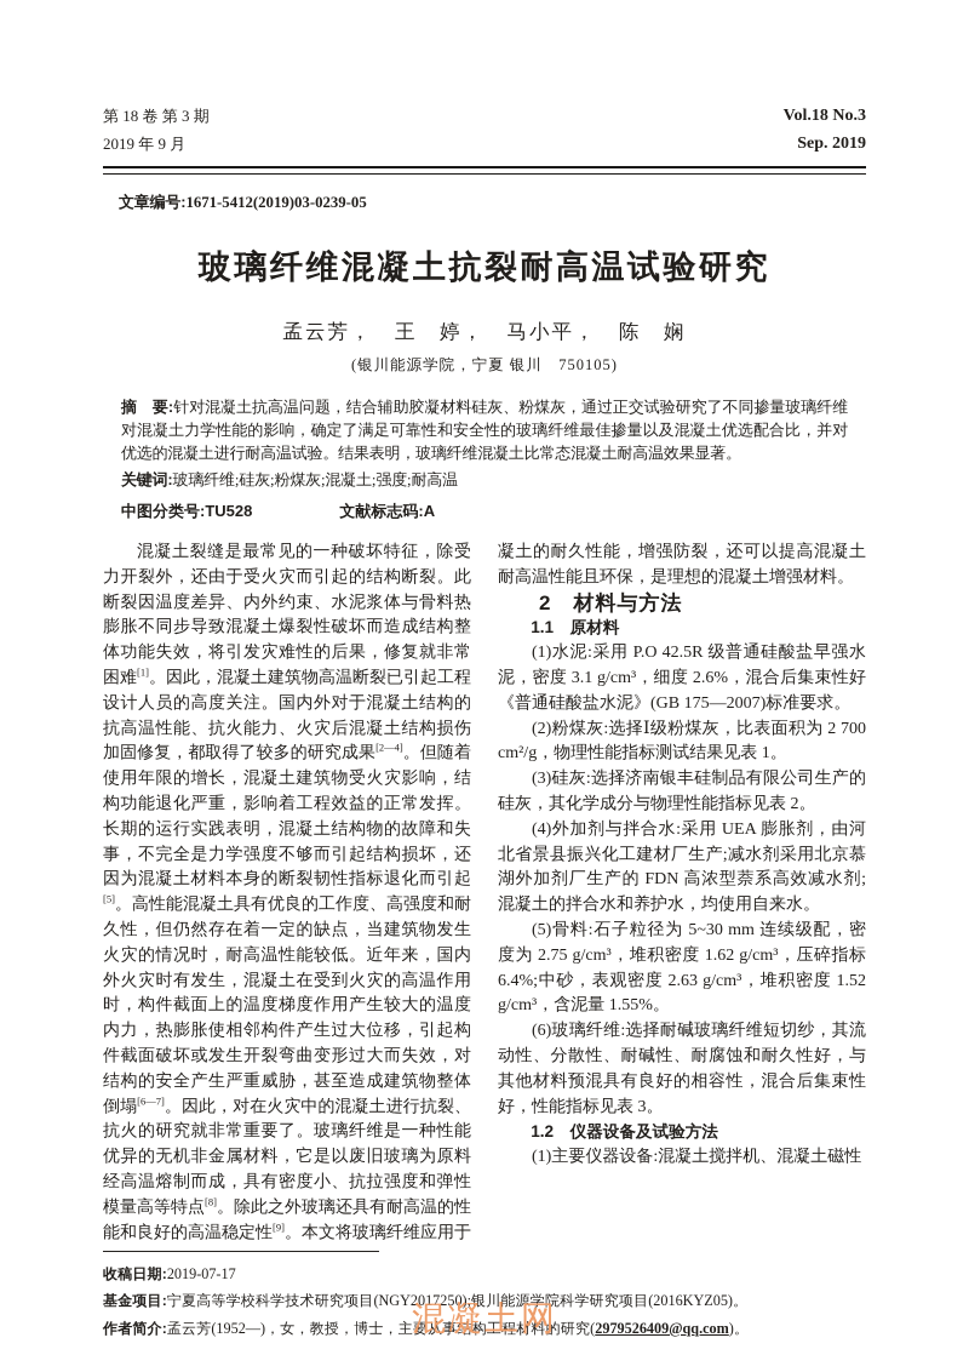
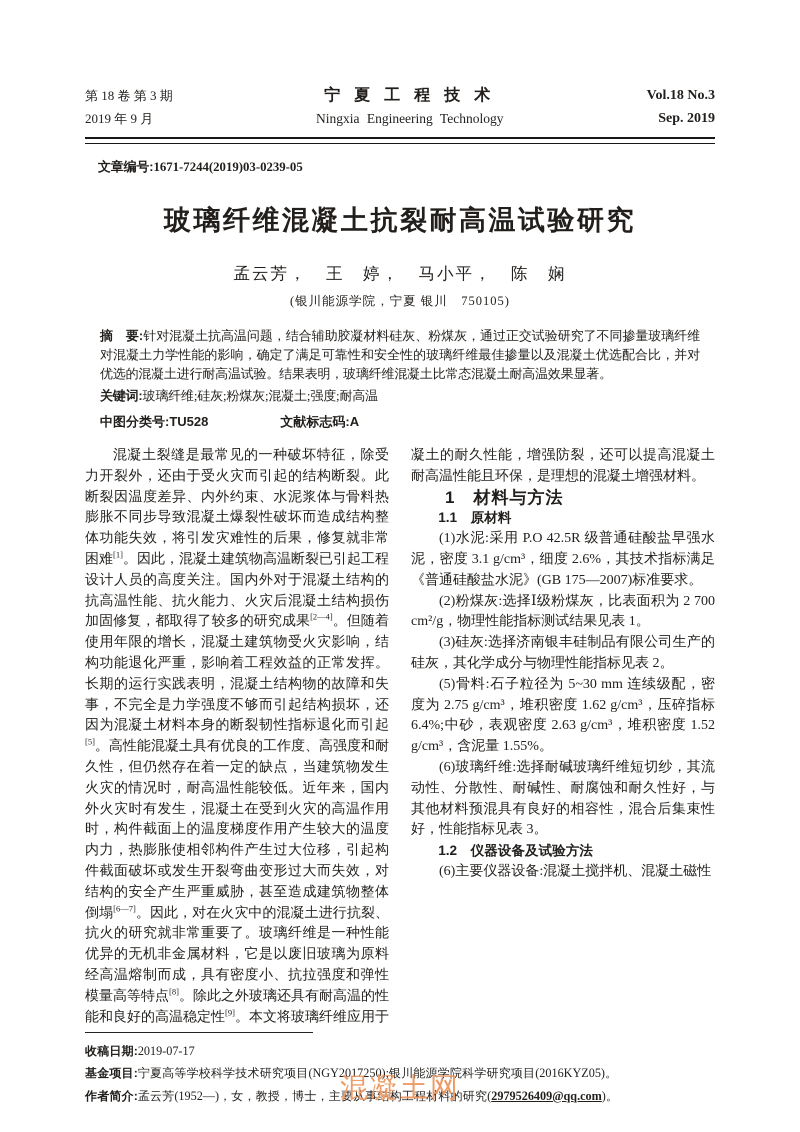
  第 18 卷 第 3 期
  2019 年 9 月
+ 宁 夏 工 程 技 术
+ Ningxia Engineering Technology
  Vol.18 No.3
  Sep. 2019
- 文章编号:1671-5412(2019)03-0239-05
+ 文章编号:1671-7244(2019)03-0239-05
  玻璃纤维混凝土抗裂耐高温试验研究
  孟云芳， 王 婷， 马小平， 陈 娴
  (银川能源学院，宁夏 银川 750105)
  摘 要:针对混凝土抗高温问题，结合辅助胶凝材料硅灰、粉煤灰，通过正交试验研究了不同掺量玻璃纤维对混凝土力学性能的影响，确定了满足可靠性和安全性的玻璃纤维最佳掺量以及混凝土优选配合比，并对优选的混凝土进行耐高温试验。结果表明，玻璃纤维混凝土比常态混凝土耐高温效果显著。
  关键词:玻璃纤维;硅灰;粉煤灰;混凝土;强度;耐高温
  中图分类号:TU528
  文献标志码:A
  混凝土裂缝是最常见的一种破坏特征，除受力开裂外，还由于受火灾而引起的结构断裂。此断裂因温度差异、内外约束、水泥浆体与骨料热膨胀不同步导致混凝土爆裂性破坏而造成结构整体功能失效，将引发灾难性的后果，修复就非常困难[1]。因此，混凝土建筑物高温断裂已引起工程设计人员的高度关注。国内外对于混凝土结构的抗高温性能、抗火能力、火灾后混凝土结构损伤加固修复，都取得了较多的研究成果[2—4]。但随着使用年限的增长，混凝土建筑物受火灾影响，结构功能退化严重，影响着工程效益的正常发挥。长期的运行实践表明，混凝土结构物的故障和失事，不完全是力学强度不够而引起结构损坏，还因为混凝土材料本身的断裂韧性指标退化而引起[5]。高性能混凝土具有优良的工作度、高强度和耐久性，但仍然存在着一定的缺点，当建筑物发生火灾的情况时，耐高温性能较低。近年来，国内外火灾时有发生，混凝土在受到火灾的高温作用时，构件截面上的温度梯度作用产生较大的温度内力，热膨胀使相邻构件产生过大位移，引起构件截面破坏或发生开裂弯曲变形过大而失效，对结构的安全产生严重威胁，甚至造成建筑物整体倒塌[6—7]。因此，对在火灾中的混凝土进行抗裂、抗火的研究就非常重要了。玻璃纤维是一种性能优异的无机非金属材料，它是以废旧玻璃为原料经高温熔制而成，具有密度小、抗拉强度和弹性模量高等特点[8]。除此之外玻璃还具有耐高温的性能和良好的高温稳定性[9]。本文将玻璃纤维应用于
  凝土的耐久性能，增强防裂，还可以提高混凝土耐高温性能且环保，是理想的混凝土增强材料。
- 2 材料与方法
+ 1 材料与方法
  1.1 原材料
- (1)水泥:采用 P.O 42.5R 级普通硅酸盐早强水泥，密度 3.1 g/cm³，细度 2.6%，混合后集束性好《普通硅酸盐水泥》(GB 175—2007)标准要求。
+ (1)水泥:采用 P.O 42.5R 级普通硅酸盐早强水泥，密度 3.1 g/cm³，细度 2.6%，其技术指标满足《普通硅酸盐水泥》(GB 175—2007)标准要求。
  (2)粉煤灰:选择Ⅰ级粉煤灰，比表面积为 2 700 cm²/g，物理性能指标测试结果见表 1。
  (3)硅灰:选择济南银丰硅制品有限公司生产的硅灰，其化学成分与物理性能指标见表 2。
- (4)外加剂与拌合水:采用 UEA 膨胀剂，由河北省景县振兴化工建材厂生产;减水剂采用北京慕湖外加剂厂生产的 FDN 高浓型萘系高效减水剂;混凝土的拌合水和养护水，均使用自来水。
  (5)骨料:石子粒径为 5~30 mm 连续级配，密度为 2.75 g/cm³，堆积密度 1.62 g/cm³，压碎指标 6.4%;中砂，表观密度 2.63 g/cm³，堆积密度 1.52 g/cm³，含泥量 1.55%。
  (6)玻璃纤维:选择耐碱玻璃纤维短切纱，其流动性、分散性、耐碱性、耐腐蚀和耐久性好，与其他材料预混具有良好的相容性，混合后集束性好，性能指标见表 3。
  1.2 仪器设备及试验方法
- (1)主要仪器设备:混凝土搅拌机、混凝土磁性
+ (6)主要仪器设备:混凝土搅拌机、混凝土磁性
  收稿日期:2019-07-17
  基金项目:宁夏高等学校科学技术研究项目(NGY2017250);银川能源学院科学研究项目(2016KYZ05)。
  作者简介:孟云芳(1952—)，女，教授，博士，主要从事结构工程材料的研究(2979526409@qq.com)。
  混凝土网
